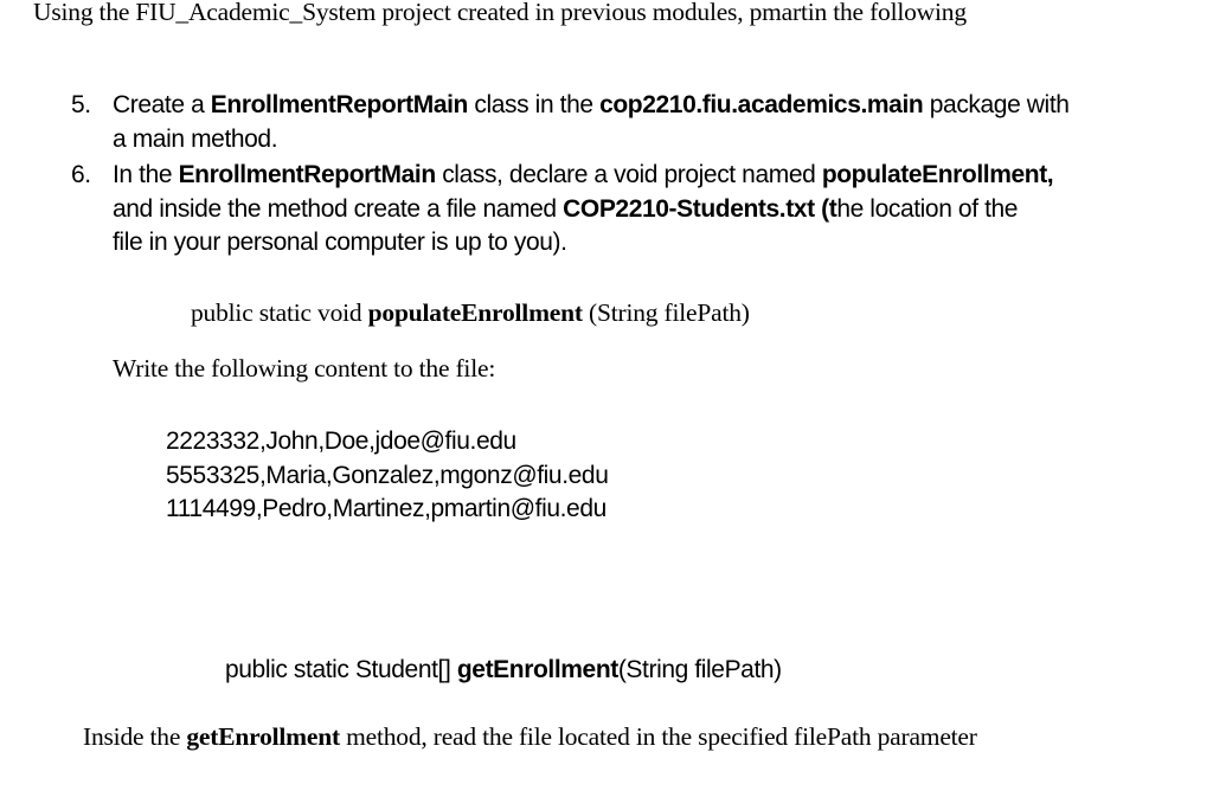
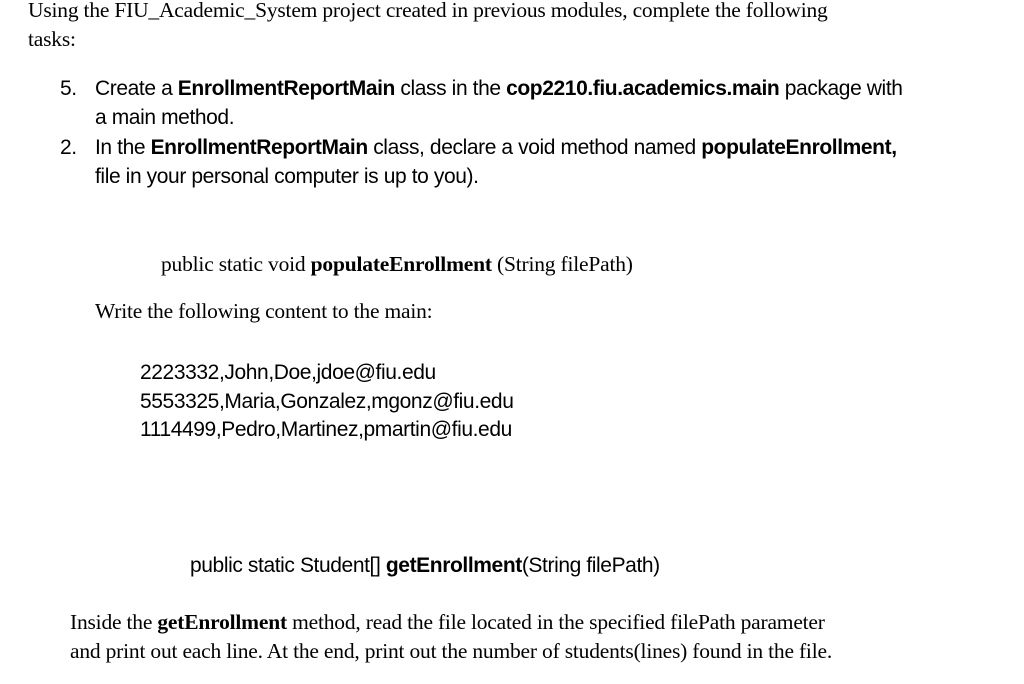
- Using the FIU_Academic_System project created in previous modules, pmartin the following
+ Using the FIU_Academic_System project created in previous modules, complete the following
+ tasks:
  5.
  Create a EnrollmentReportMain class in the cop2210.fiu.academics.main package with
  a main method.
- 6.
+ 2.
- In the EnrollmentReportMain class, declare a void project named populateEnrollment,
+ In the EnrollmentReportMain class, declare a void method named populateEnrollment,
- and inside the method create a file named COP2210-Students.txt (the location of the
  file in your personal computer is up to you).
  public static void populateEnrollment (String filePath)
- Write the following content to the file:
+ Write the following content to the main:
  2223332,John,Doe,jdoe@fiu.edu
  5553325,Maria,Gonzalez,mgonz@fiu.edu
  1114499,Pedro,Martinez,pmartin@fiu.edu
  public static Student[] getEnrollment(String filePath)
  Inside the getEnrollment method, read the file located in the specified filePath parameter
+ and print out each line. At the end, print out the number of students(lines) found in the file.
